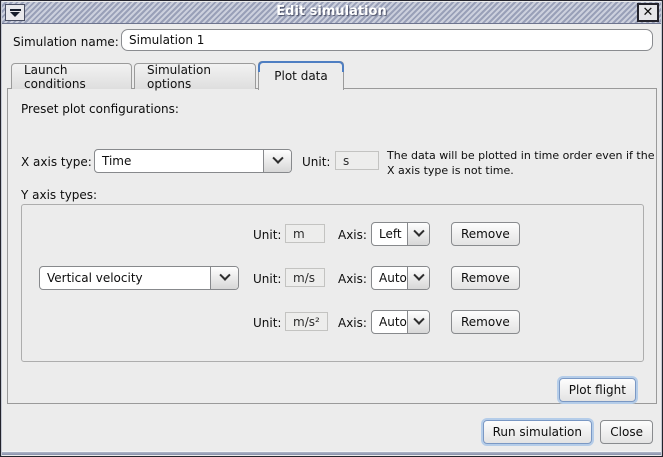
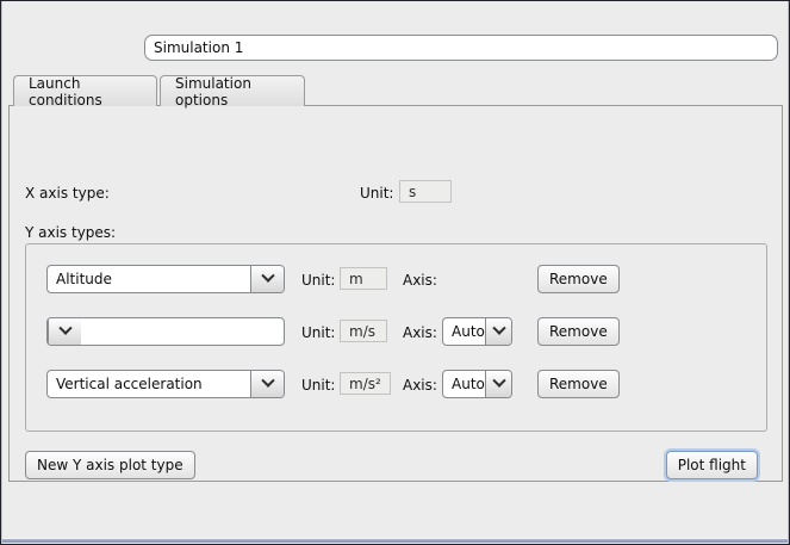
- Edit simulation
- ✕
- Simulation name:
  Simulation 1
  Launch conditions
  Simulation options
- Plot data
- Preset plot configurations:
  X axis type:
- Time
  Unit:
  s
- The data will be plotted in time order even if the X axis type is not time.
  Y axis types:
+ Altitude
  Unit:
  m
  Axis:
- Left
  Remove
- Vertical velocity
  Unit:
  m/s
  Axis:
  Auto
  Remove
+ Vertical acceleration
  Unit:
  m/s²
  Axis:
  Auto
  Remove
+ New Y axis plot type
  Plot flight
- Run simulation
- Close
